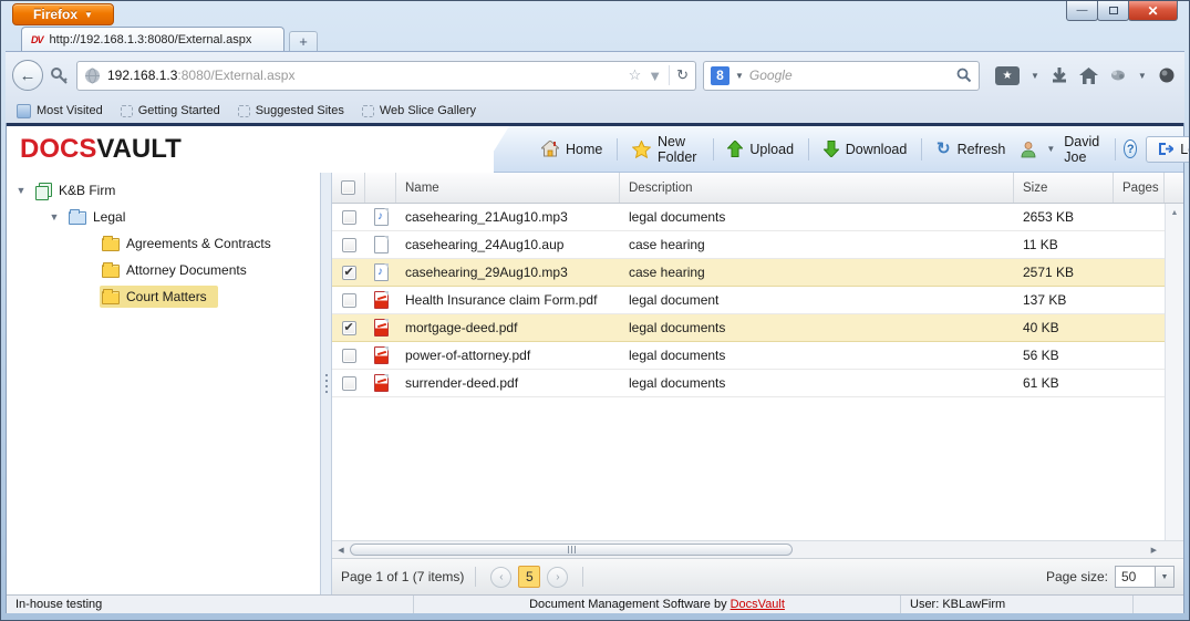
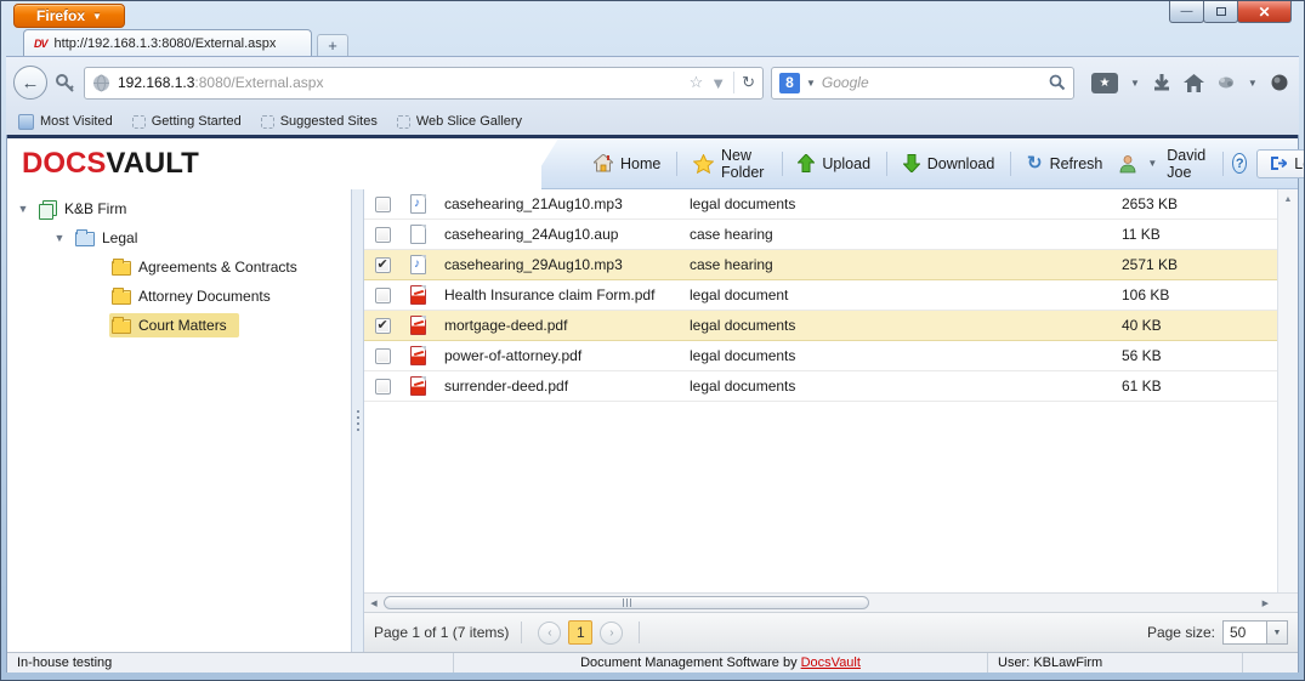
  Firefox
  ▼
  —
  ✕
  DV
  http://192.168.1.3:8080/External.aspx
  +
  ←
  192.168.1.3:8080/External.aspx
  ☆
  ▼
  ↻
  8
  ▼
  Google
  ★
  ▼
  ▼
  Most Visited
  Getting Started
  Suggested Sites
  Web Slice Gallery
  DOCSVAULT
  Home
  New Folder
  Upload
  Download
  ↻
  Refresh
  ▼
  David Joe
  ?
  ▼
  K&B Firm
  ▼
  Legal
  Agreements & Contracts
  Attorney Documents
  Court Matters
- Name
- Description
- Size
- Pages
  casehearing_21Aug10.mp3
  legal documents
  2653 KB
  casehearing_24Aug10.aup
  case hearing
  11 KB
  casehearing_29Aug10.mp3
  case hearing
  2571 KB
  Health Insurance claim Form.pdf
  legal document
- 137 KB
+ 106 KB
  mortgage-deed.pdf
  legal documents
  40 KB
  power-of-attorney.pdf
  legal documents
  56 KB
  surrender-deed.pdf
  legal documents
  61 KB
  Page 1 of 1 (7 items)
  ‹
- 5
+ 1
  ›
  Page size:
  50
  In-house testing
  Document Management Software by
  DocsVault
  User: KBLawFirm
